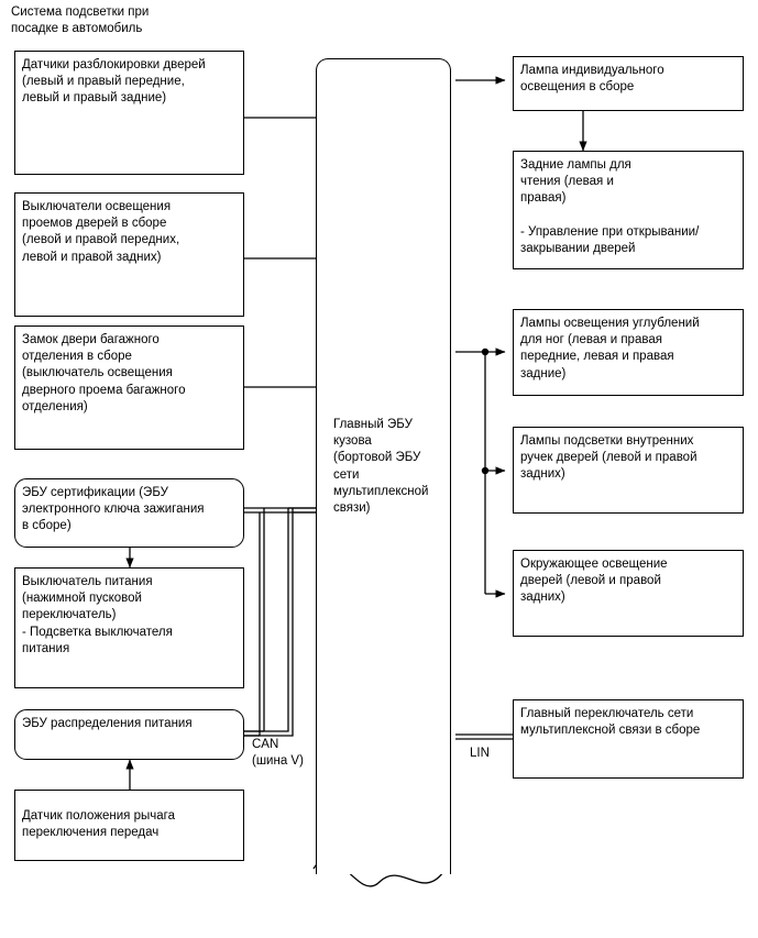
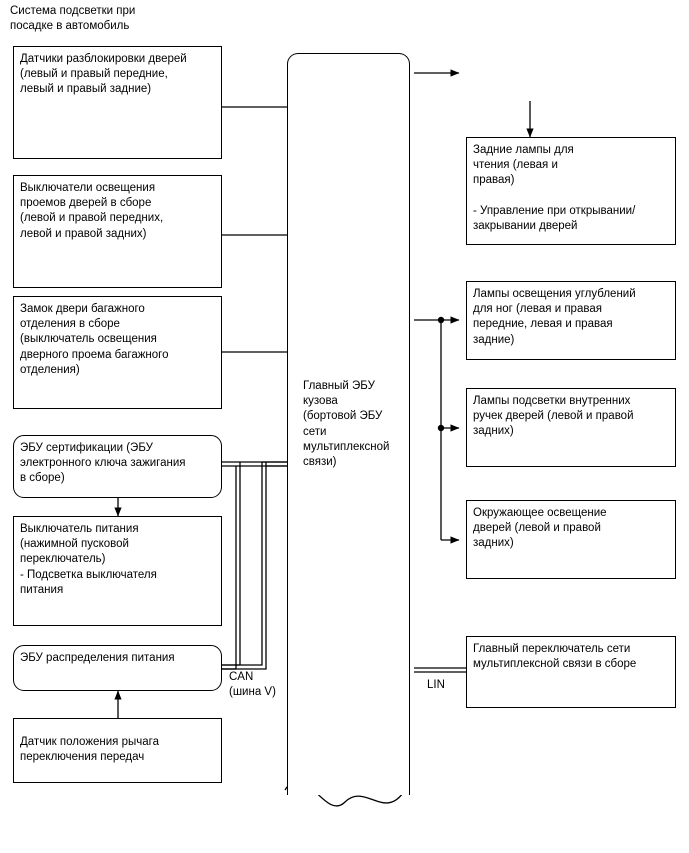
  Система подсветки при
  посадке в автомобиль
  Главный ЭБУ
  кузова
  (бортовой ЭБУ
  сети
  мультиплексной
  связи)
  Датчики разблокировки дверей
  (левый и правый передние,
  левый и правый задние)
  Выключатели освещения
  проемов дверей в сборе
  (левой и правой передних,
  левой и правой задних)
  Замок двери багажного
  отделения в сборе
  (выключатель освещения
  дверного проема багажного
  отделения)
  ЭБУ сертификации (ЭБУ
  электронного ключа зажигания
  в сборе)
  Выключатель питания
  (нажимной пусковой
  переключатель)
  - Подсветка выключателя
  питания
  ЭБУ распределения питания
  Датчик положения рычага
  переключения передач
- Лампа индивидуального
- освещения в сборе
  Задние лампы для
  чтения (левая и
  правая)
  - Управление при открывании/
  закрывании дверей
  Лампы освещения углублений
  для ног (левая и правая
  передние, левая и правая
  задние)
  Лампы подсветки внутренних
  ручек дверей (левой и правой
  задних)
  Окружающее освещение
  дверей (левой и правой
  задних)
  Главный переключатель сети
  мультиплексной связи в сборе
  CAN
  (шина V)
  LIN
